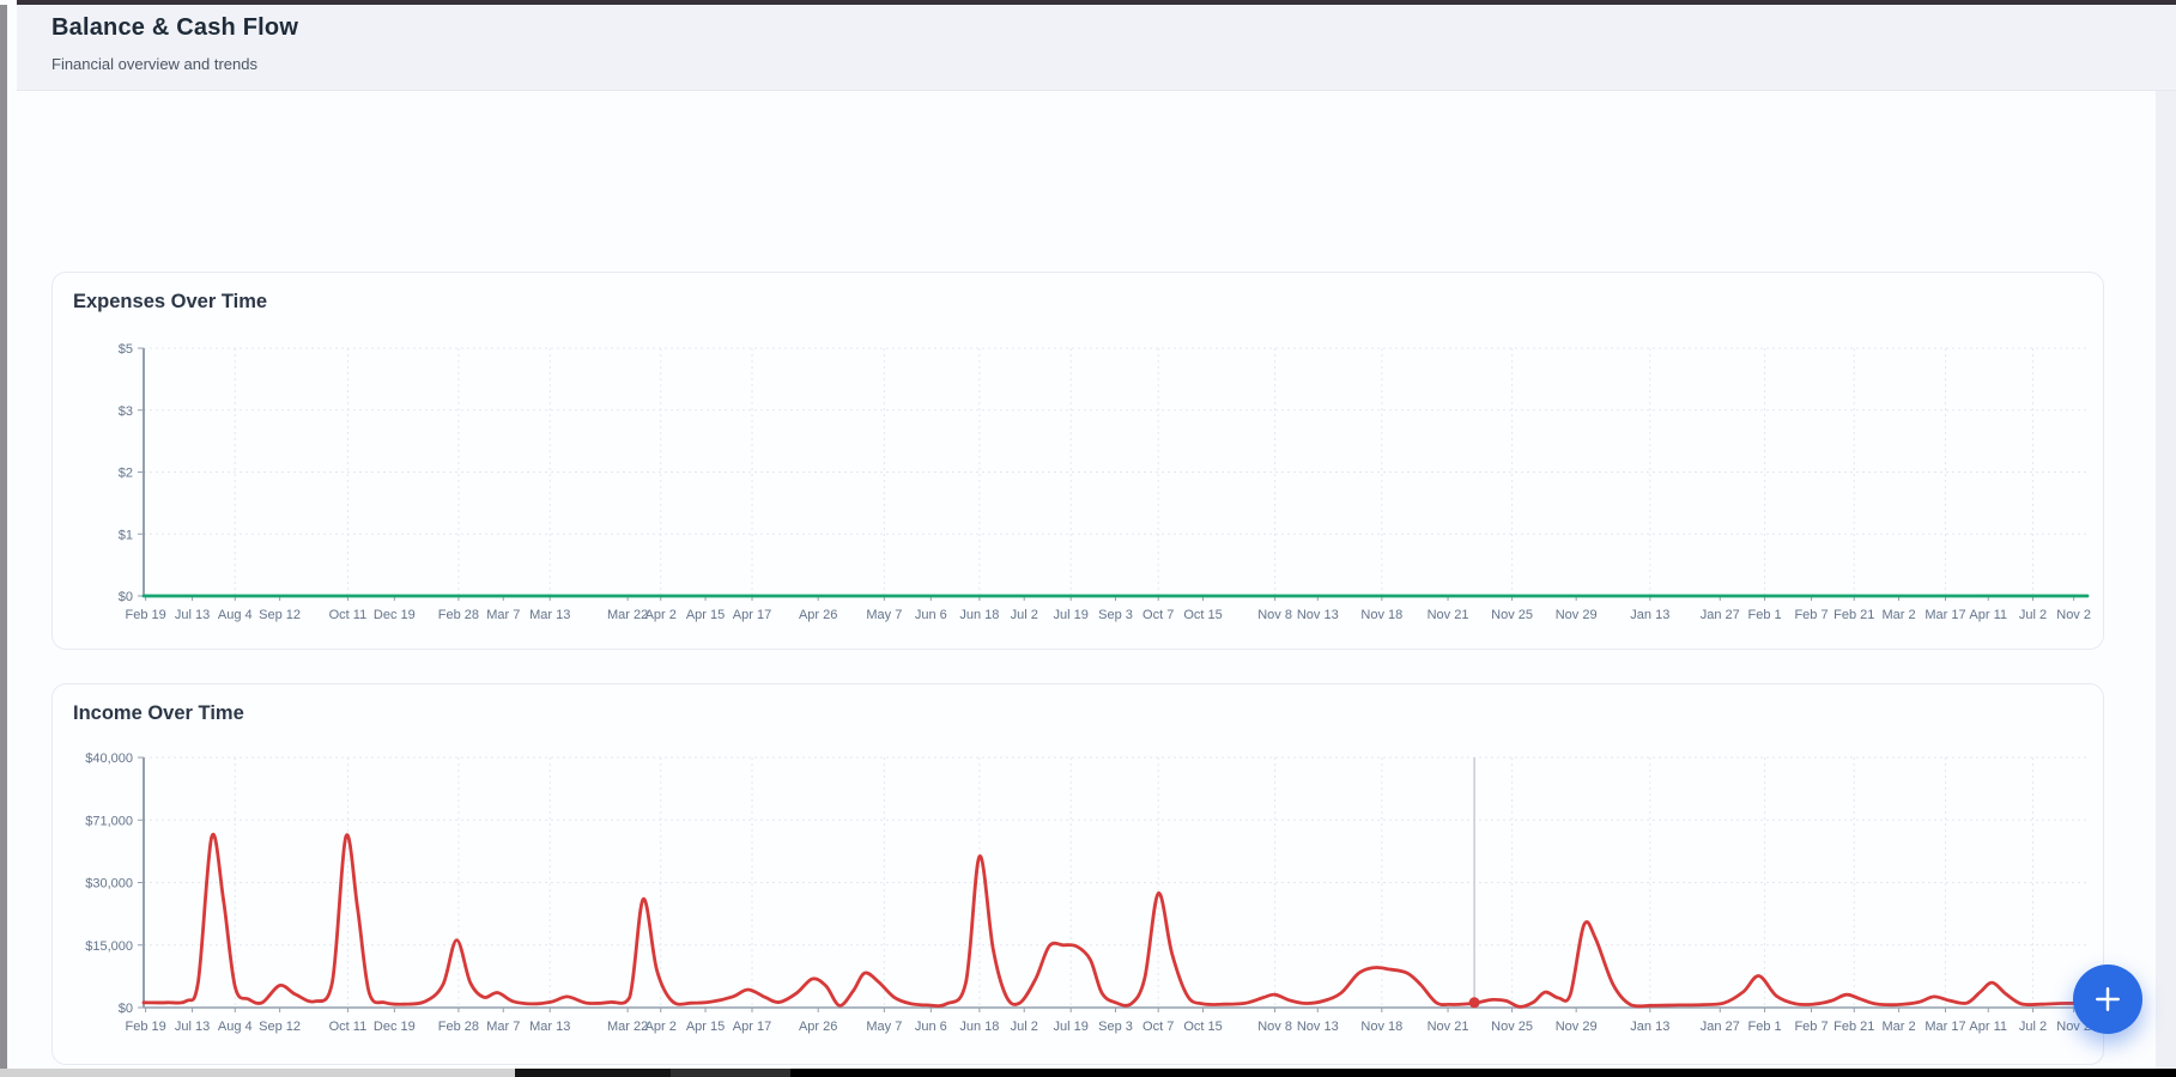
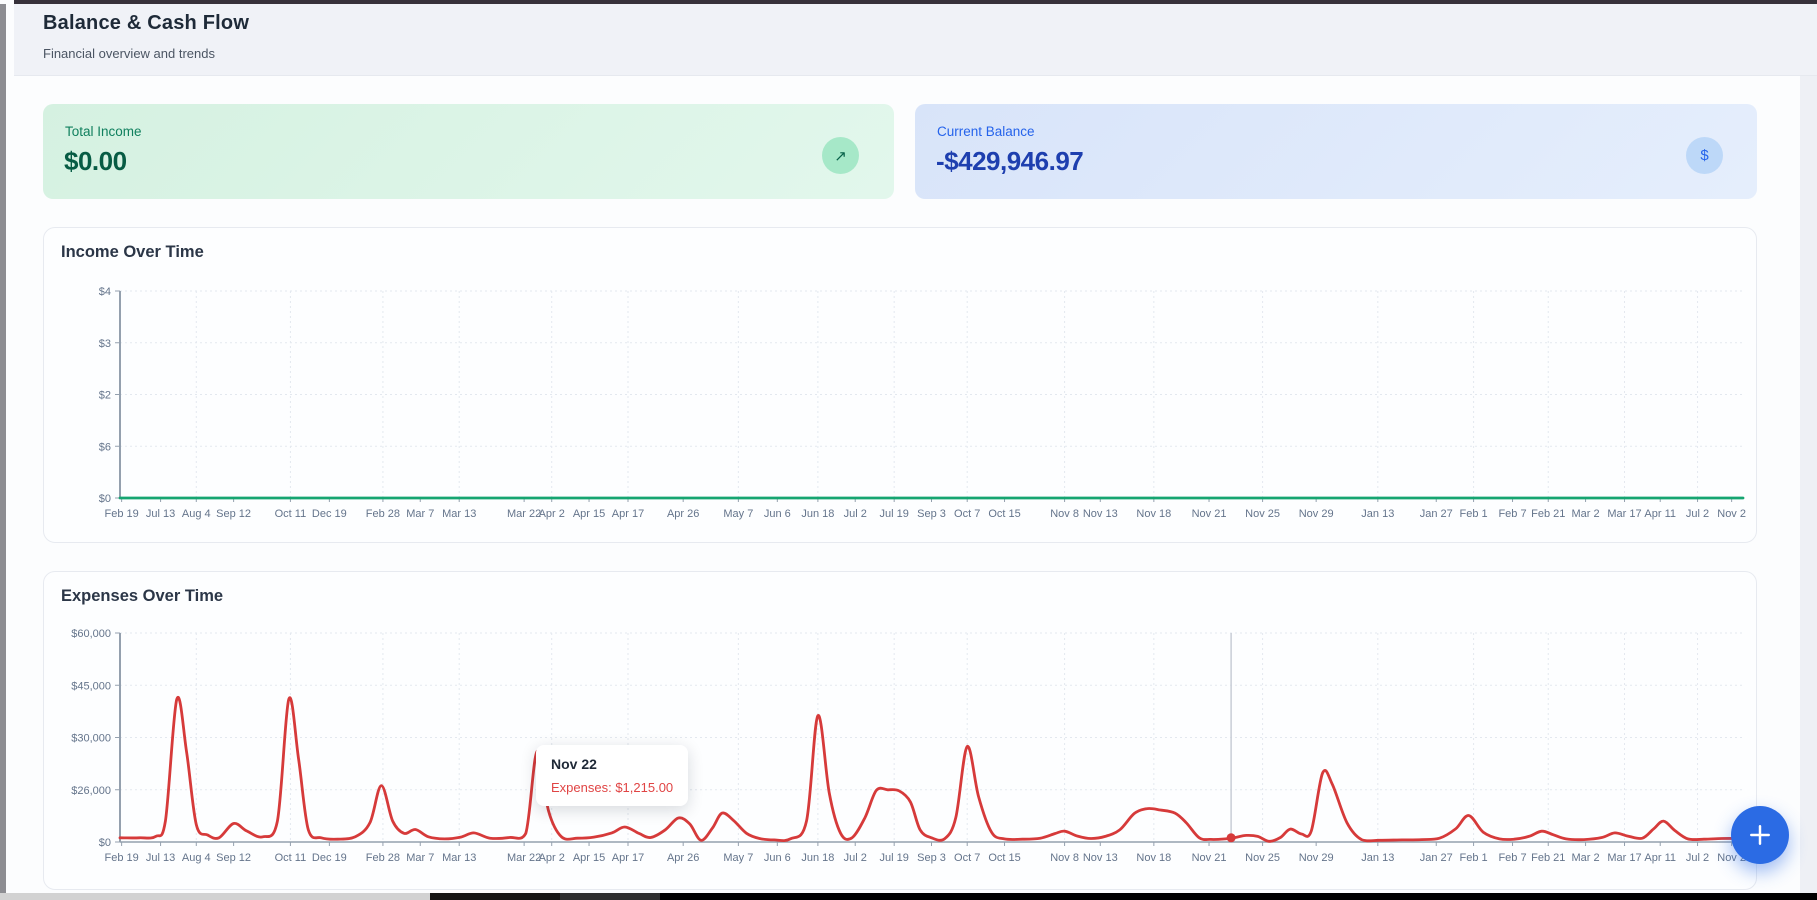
  Balance & Cash Flow
  Financial overview and trends
+ Total Income
+ $0.00
+ ↗
+ Current Balance
+ -$429,946.97
+ $
- Expenses Over Time
+ Income Over Time
- $5
+ $4
  $3
  $2
- $1
+ $6
  $0
  Feb 19
  Jul 13
  Aug 4
  Sep 12
  Oct 11
  Dec 19
  Feb 28
  Mar 7
  Mar 13
  Mar 22
  Apr 2
  Apr 15
  Apr 17
  Apr 26
  May 7
  Jun 6
  Jun 18
  Jul 2
  Jul 19
  Sep 3
  Oct 7
  Oct 15
  Nov 8
  Nov 13
  Nov 18
  Nov 21
  Nov 25
  Nov 29
  Jan 13
  Jan 27
  Feb 1
  Feb 7
  Feb 21
  Mar 2
  Mar 17
  Apr 11
  Jul 2
  Nov 2
- Income Over Time
+ Expenses Over Time
- $40,000
+ $60,000
- $71,000
+ $45,000
  $30,000
- $15,000
+ $26,000
  $0
  Feb 19
  Jul 13
  Aug 4
  Sep 12
  Oct 11
  Dec 19
  Feb 28
  Mar 7
  Mar 13
  Mar 22
  Apr 2
  Apr 15
  Apr 17
  Apr 26
  May 7
  Jun 6
  Jun 18
  Jul 2
  Jul 19
  Sep 3
  Oct 7
  Oct 15
  Nov 8
  Nov 13
  Nov 18
  Nov 21
  Nov 25
  Nov 29
  Jan 13
  Jan 27
  Feb 1
  Feb 7
  Feb 21
  Mar 2
  Mar 17
  Apr 11
  Jul 2
  Nov
+ Nov 22
+ Expenses: $1,215.00
